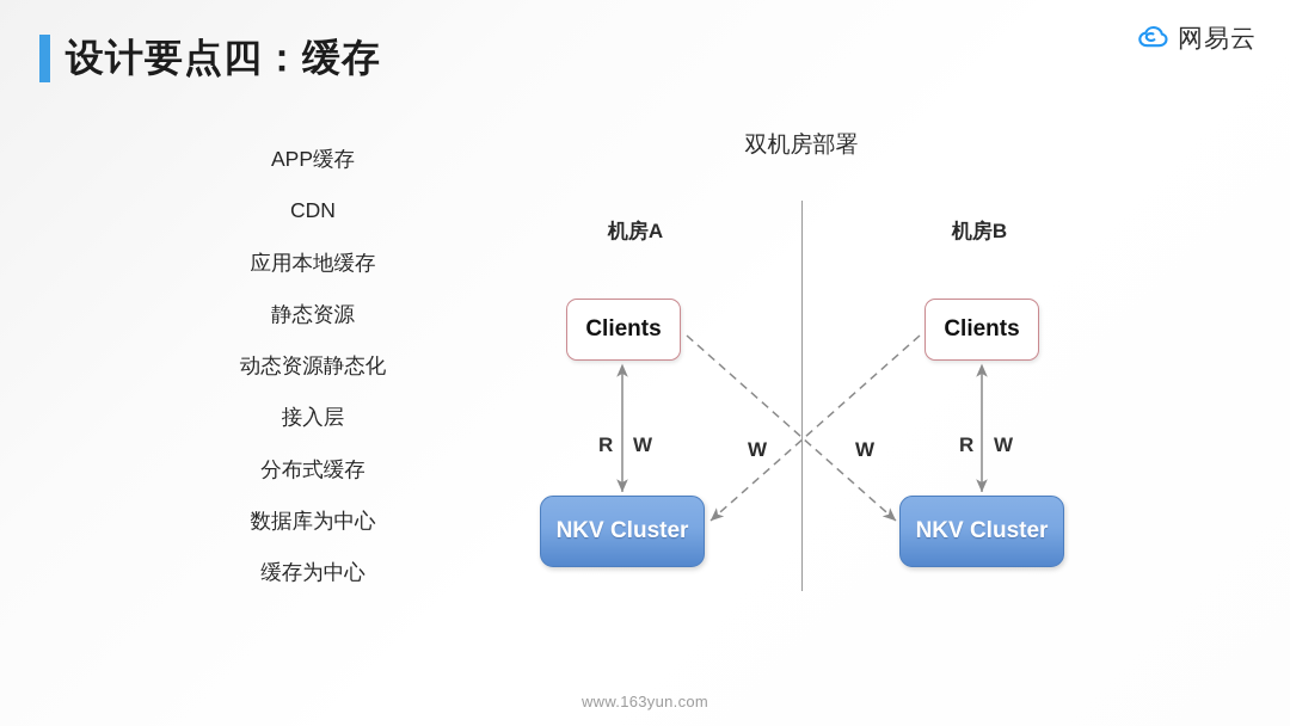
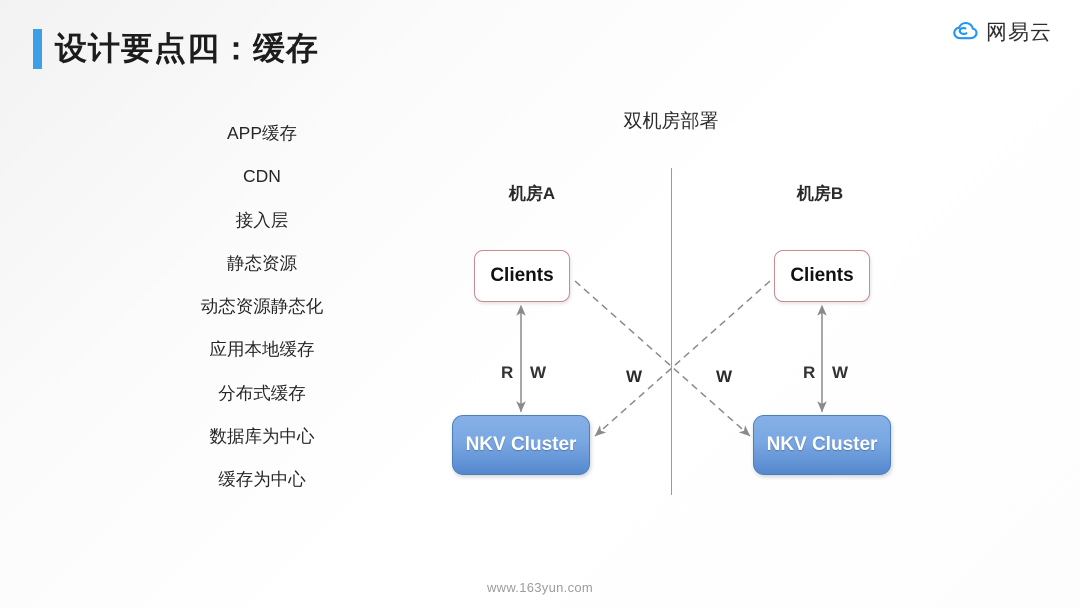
  设计要点四：缓存
  网易云
  APP缓存
  CDN
- 应用本地缓存
+ 接入层
  静态资源
  动态资源静态化
- 接入层
+ 应用本地缓存
  分布式缓存
  数据库为中心
  缓存为中心
  双机房部署
  机房A
  机房B
  Clients
  Clients
  NKV Cluster
  NKV Cluster
  R W
  R W
  W
  W
  www.163yun.com
